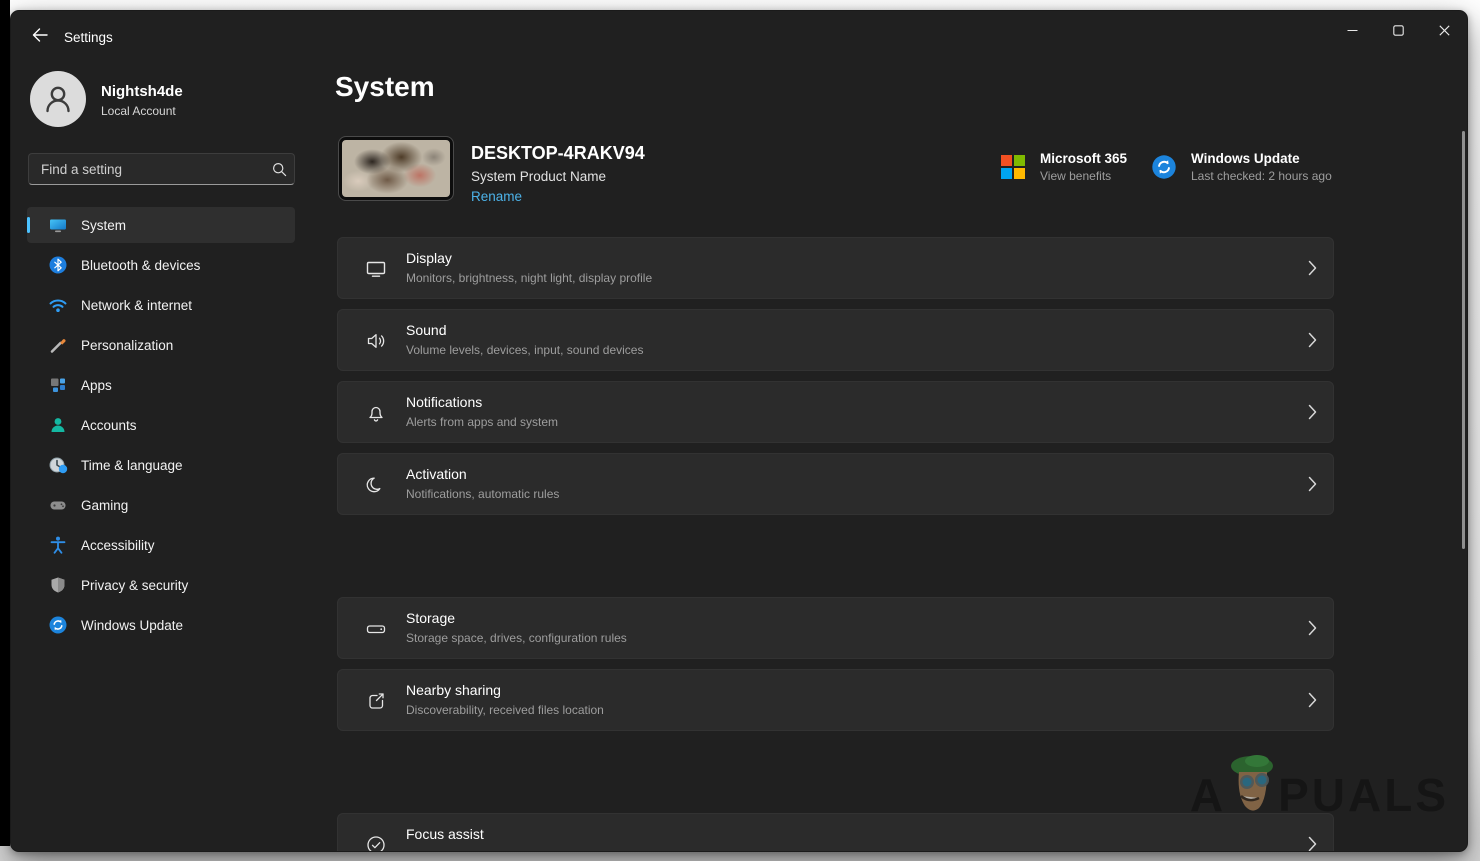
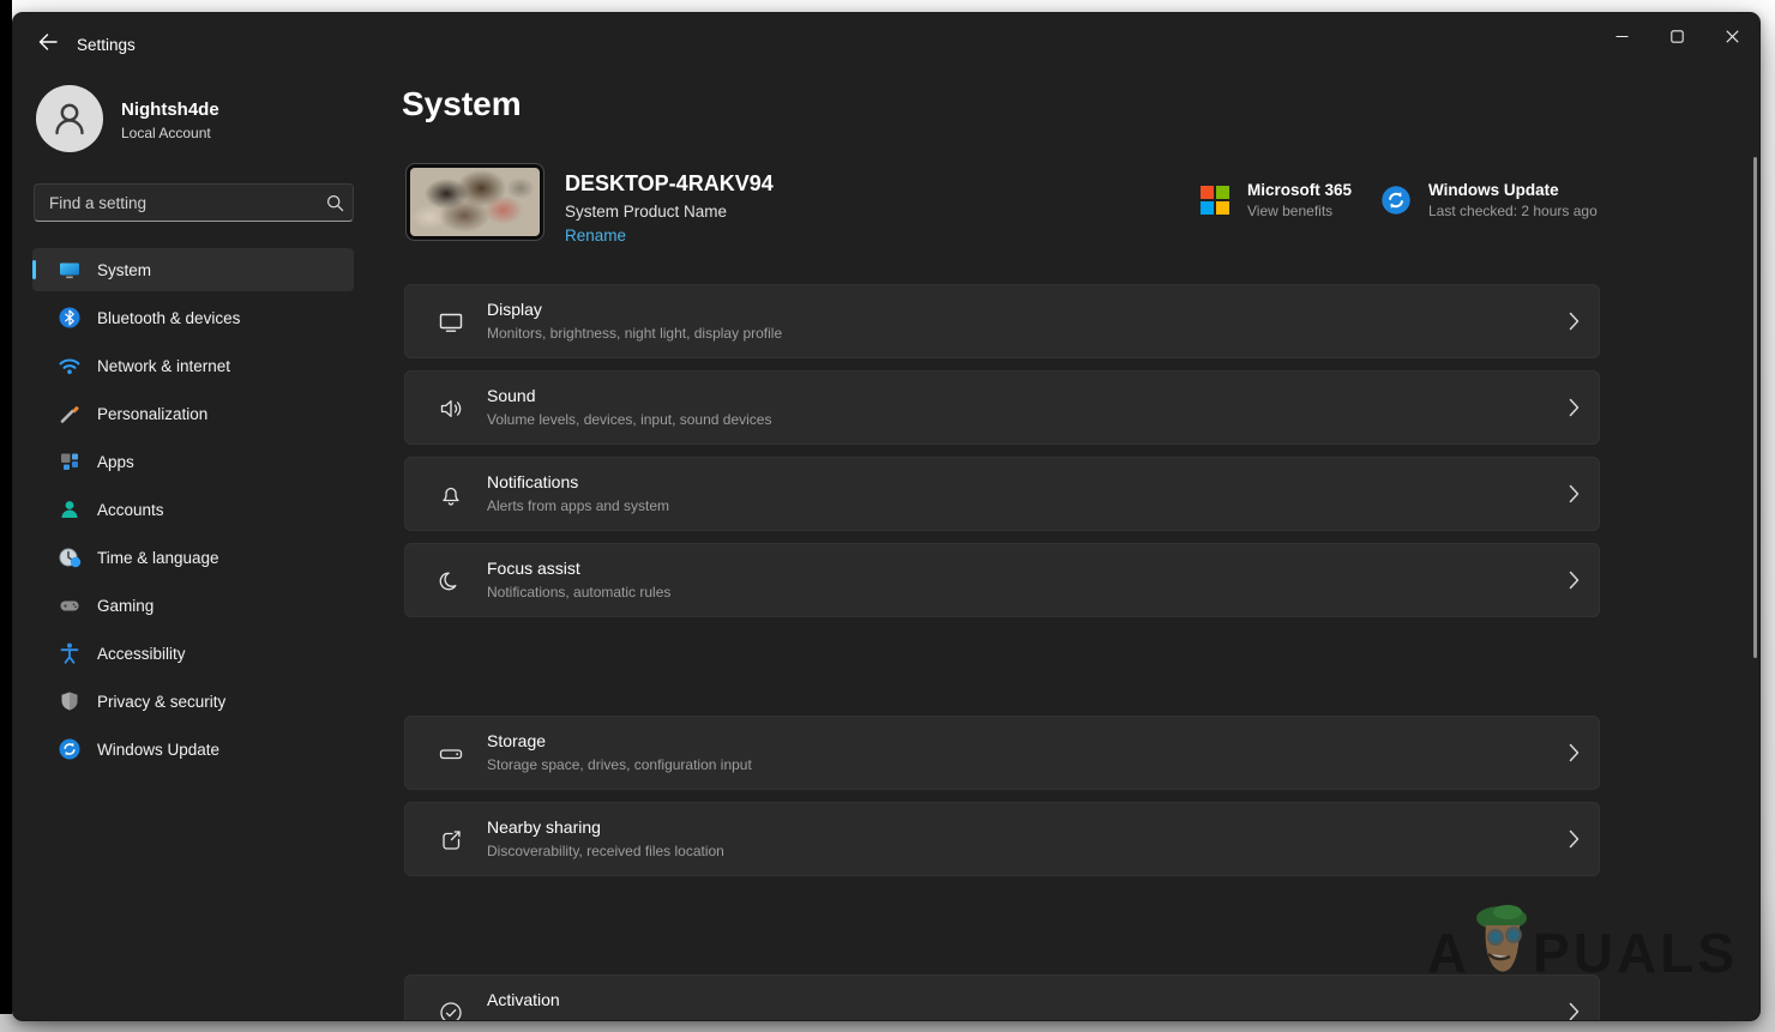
  Settings
  Nightsh4de
  Local Account
  Find a setting
  System
  Bluetooth & devices
  Network & internet
  Personalization
  Apps
  Accounts
  Time & language
  Gaming
  Accessibility
  Privacy & security
  Windows Update
  System
  DESKTOP-4RAKV94
  System Product Name
  Rename
  Microsoft 365
  View benefits
  Windows Update
  Last checked: 2 hours ago
  Display
  Monitors, brightness, night light, display profile
  Sound
  Volume levels, devices, input, sound devices
  Notifications
  Alerts from apps and system
- Activation
+ Focus assist
  Notifications, automatic rules
  Storage
- Storage space, drives, configuration rules
+ Storage space, drives, configuration input
  Nearby sharing
  Discoverability, received files location
- Focus assist
+ Activation
  A
  PUALS
